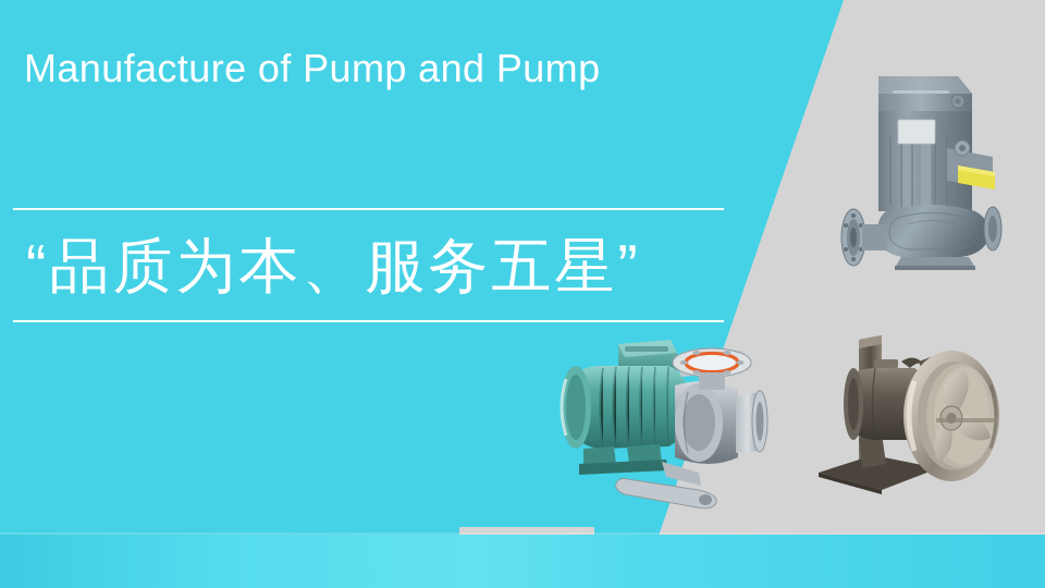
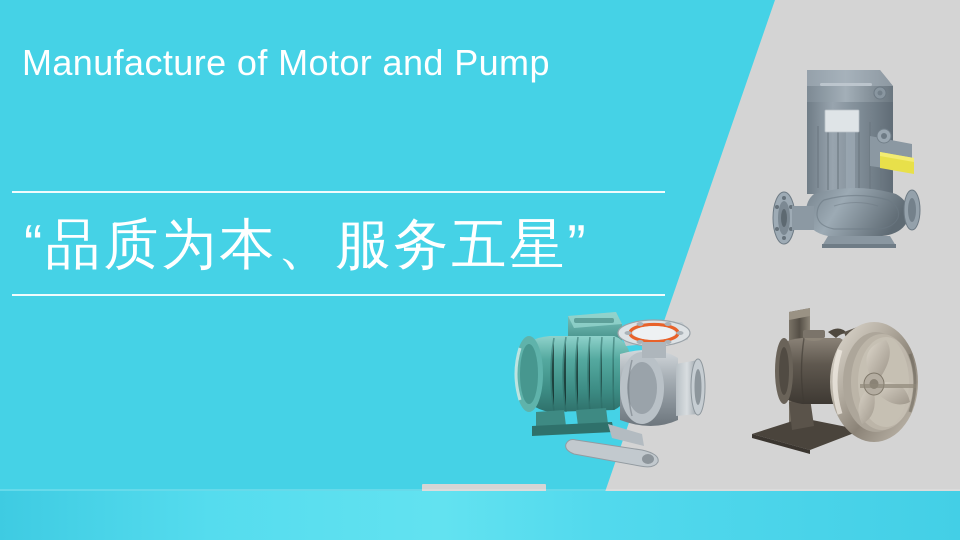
- Manufacture of Pump and Pump
+ Manufacture of Motor and Pump
  “品质为本、服务五星”
